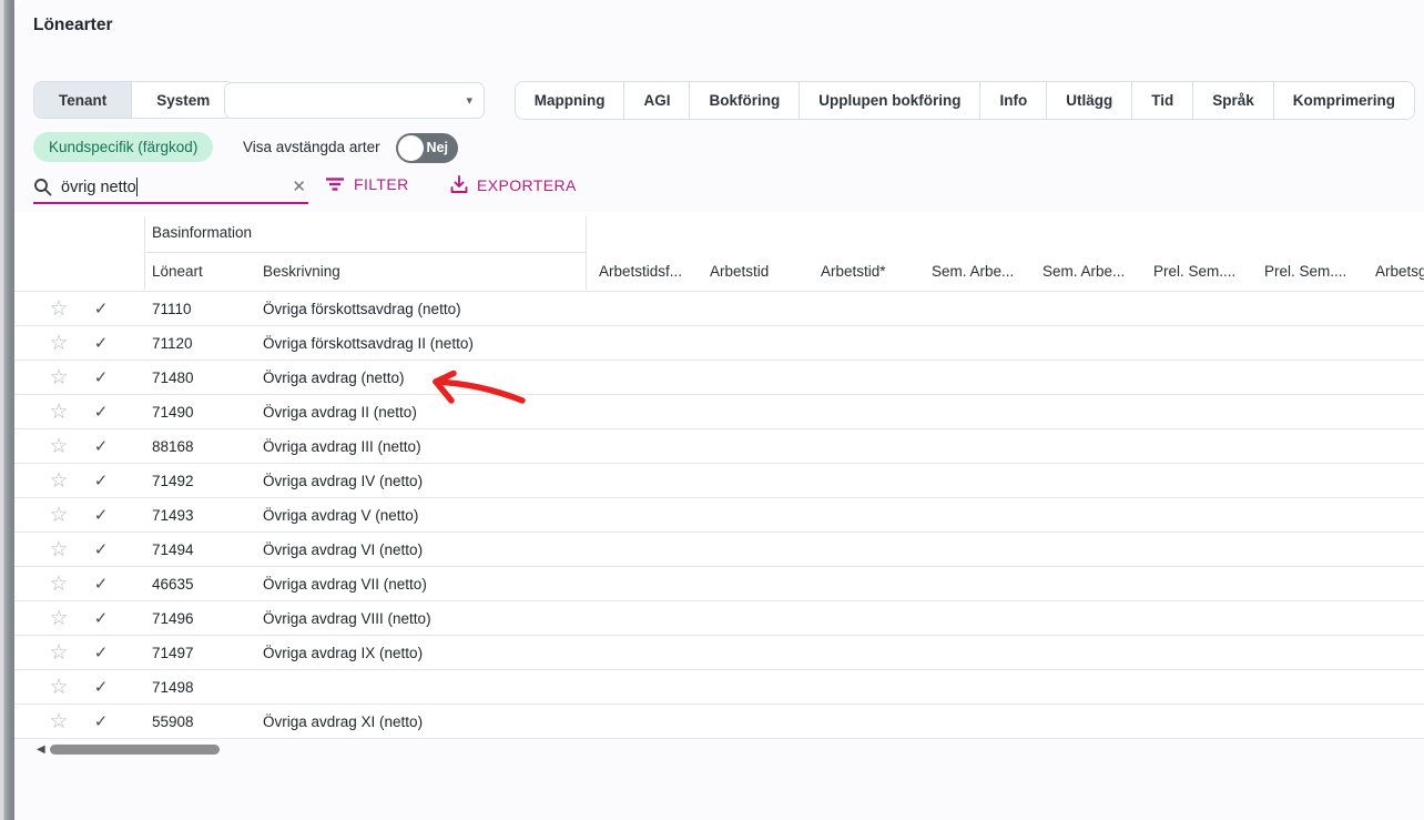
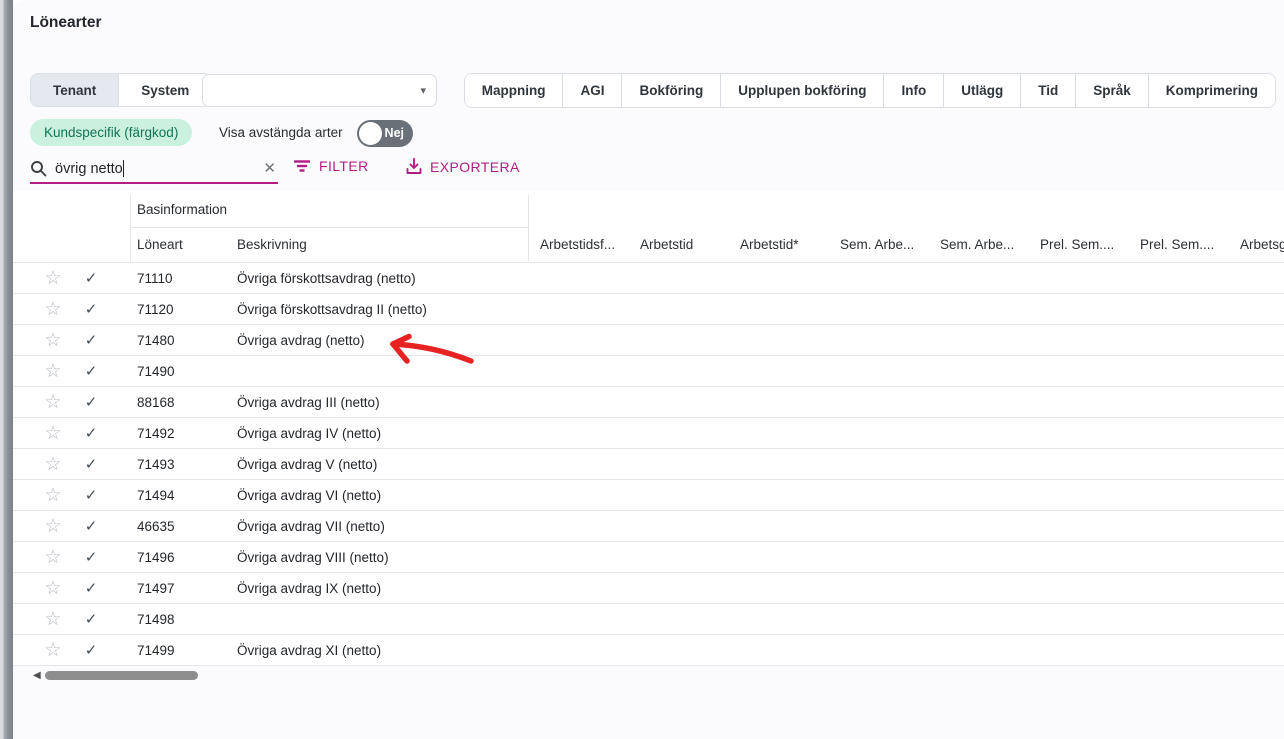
  Lönearter
  Tenant
  System
  ▾
  Mappning
  AGI
  Bokföring
  Upplupen bokföring
  Info
  Utlägg
  Tid
  Språk
  Komprimering
  Kundspecifik (färgkod)
  Visa avstängda arter
  Nej
  övrig netto
  ✕
  FILTER
  EXPORTERA
  Basinformation
  Löneart
  Beskrivning
  Arbetstidsf...
  Arbetstid
  Arbetstid*
  Sem. Arbe...
  Sem. Arbe...
  Prel. Sem....
  Prel. Sem....
  Arbetsg
  ☆
  ✓
  71110
  Övriga förskottsavdrag (netto)
  ☆
  ✓
  71120
  Övriga förskottsavdrag II (netto)
  ☆
  ✓
  71480
  Övriga avdrag (netto)
  ☆
  ✓
  71490
- Övriga avdrag II (netto)
  ☆
  ✓
  88168
  Övriga avdrag III (netto)
  ☆
  ✓
  71492
  Övriga avdrag IV (netto)
  ☆
  ✓
  71493
  Övriga avdrag V (netto)
  ☆
  ✓
  71494
  Övriga avdrag VI (netto)
  ☆
  ✓
  46635
  Övriga avdrag VII (netto)
  ☆
  ✓
  71496
  Övriga avdrag VIII (netto)
  ☆
  ✓
  71497
  Övriga avdrag IX (netto)
  ☆
  ✓
  71498
  ☆
  ✓
- 55908
+ 71499
  Övriga avdrag XI (netto)
  ◀
